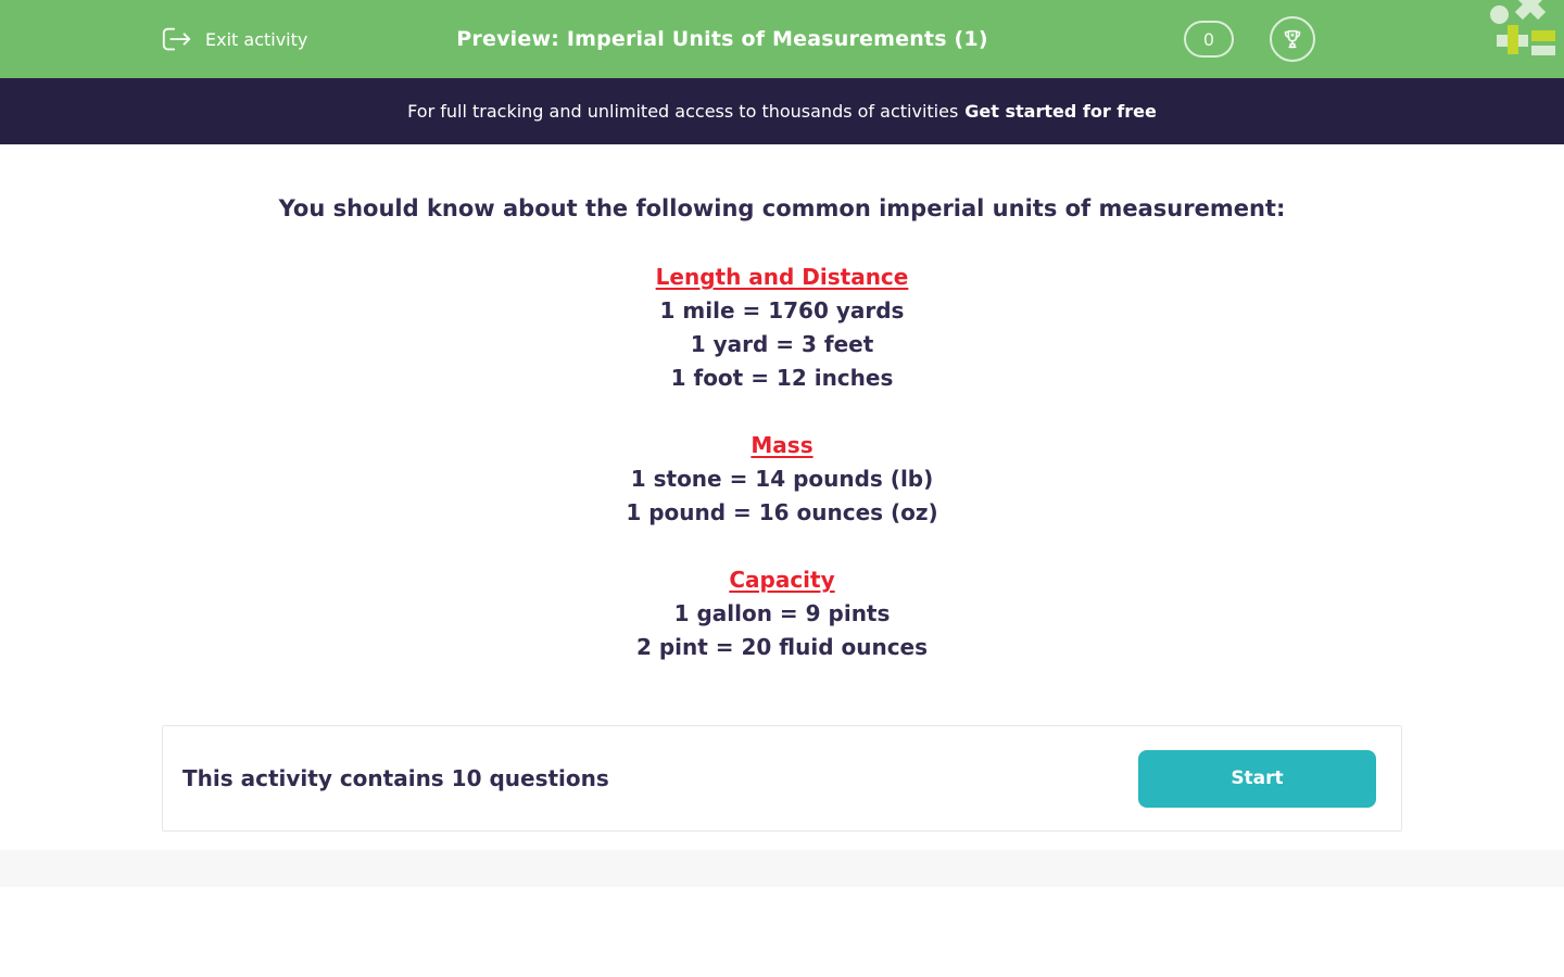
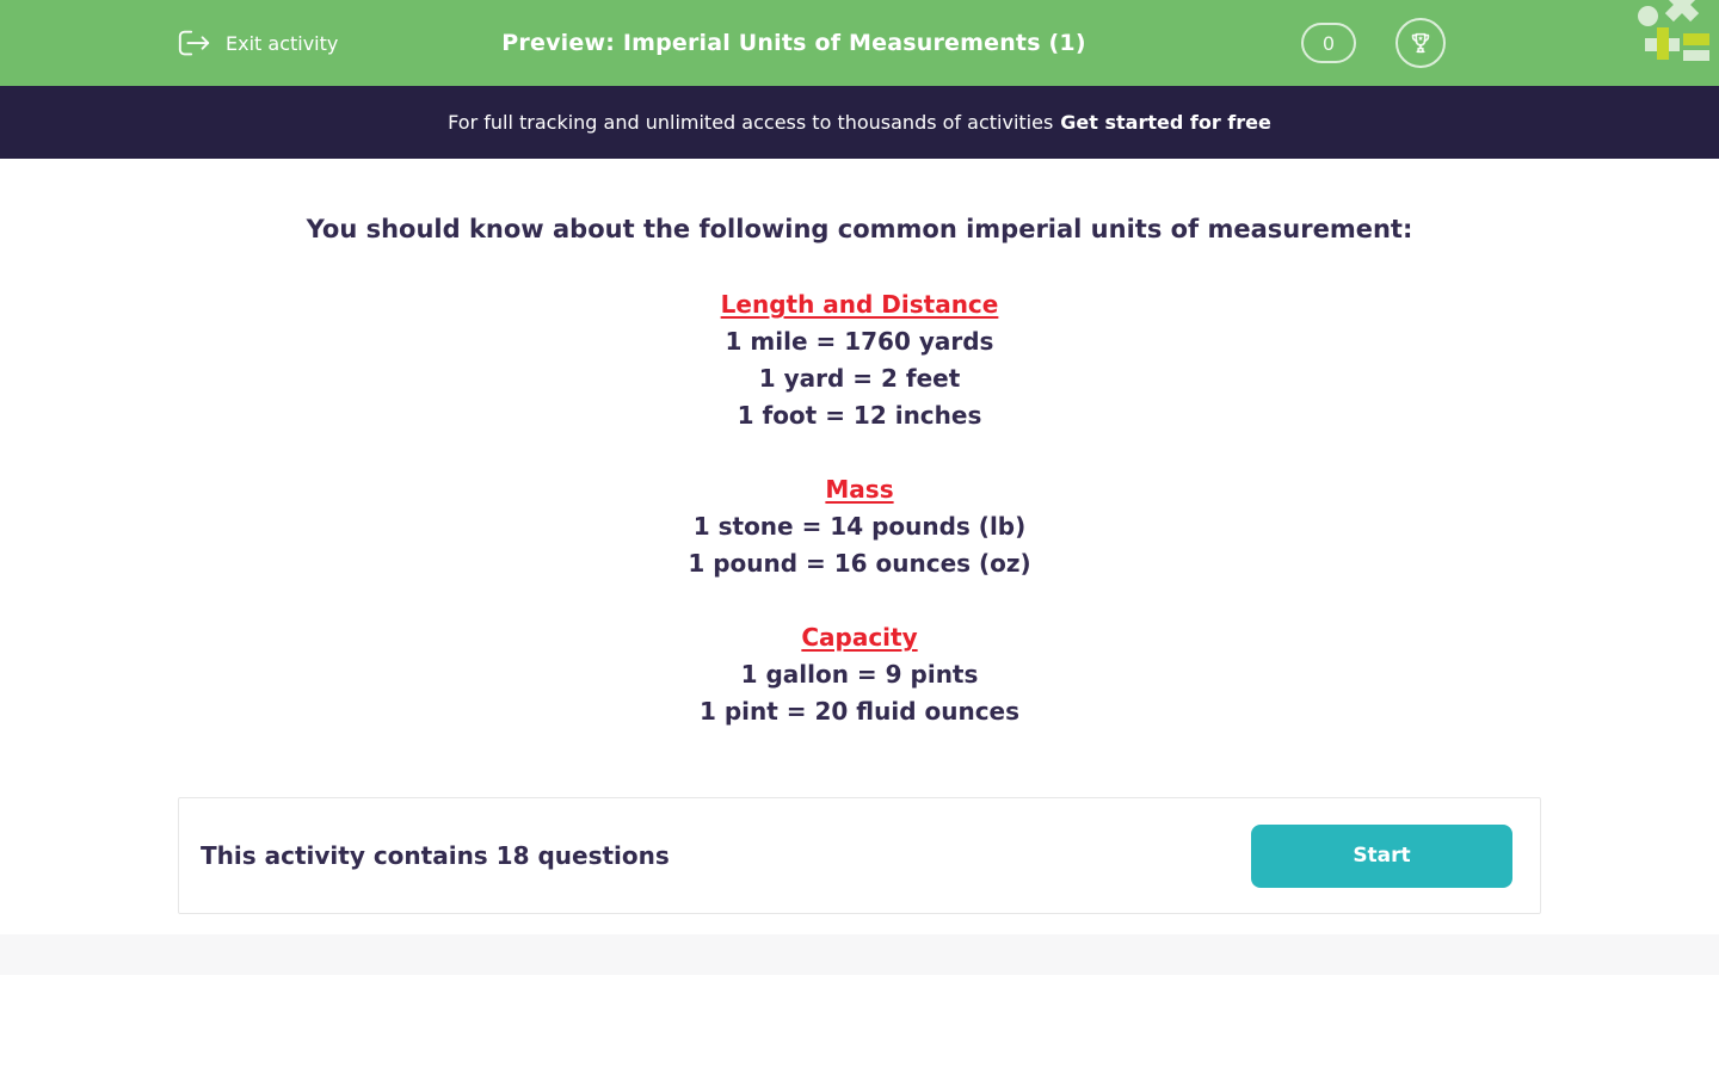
  Exit activity
  Preview: Imperial Units of Measurements (1)
  0
  For full tracking and unlimited access to thousands of activities
  Get started for free
  You should know about the following common imperial units of measurement:
  Length and Distance
  1 mile = 1760 yards
- 1 yard = 3 feet
+ 1 yard = 2 feet
  1 foot = 12 inches
  Mass
  1 stone = 14 pounds (lb)
  1 pound = 16 ounces (oz)
  Capacity
  1 gallon = 9 pints
- 2 pint = 20 fluid ounces
+ 1 pint = 20 fluid ounces
- This activity contains 10 questions
+ This activity contains 18 questions
  Start
